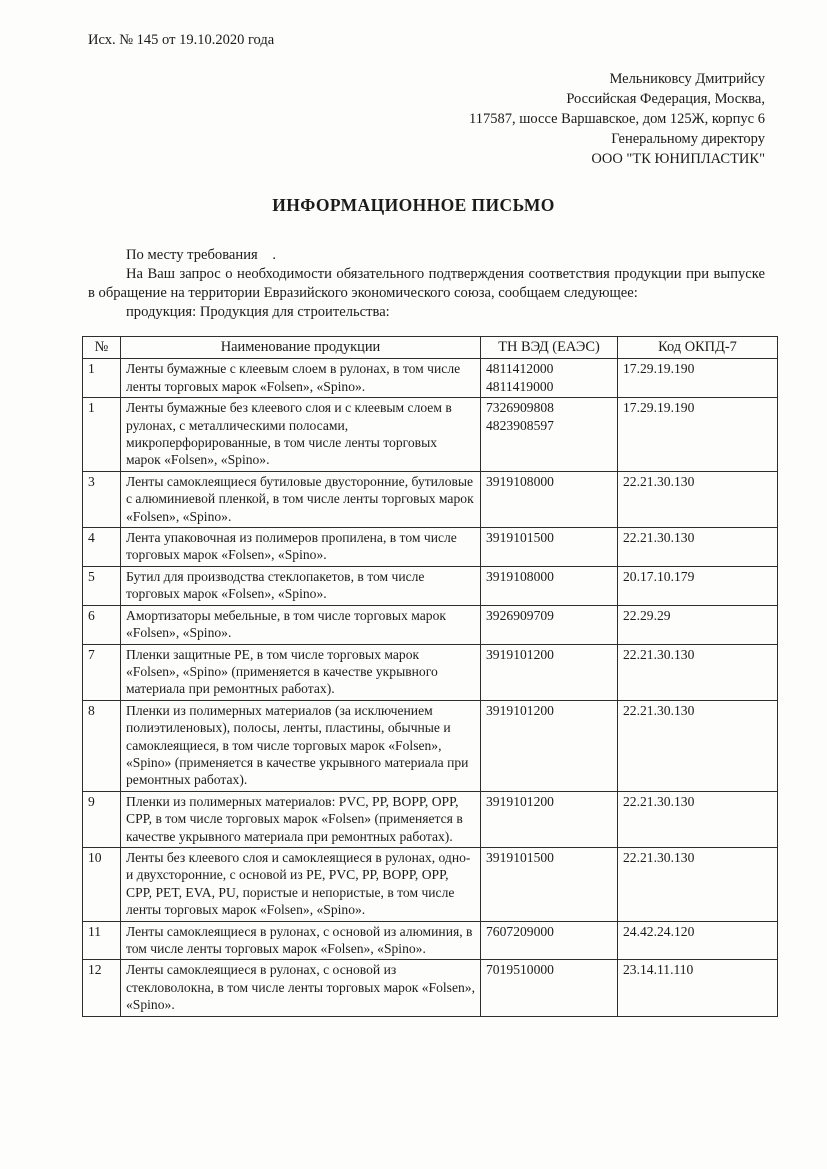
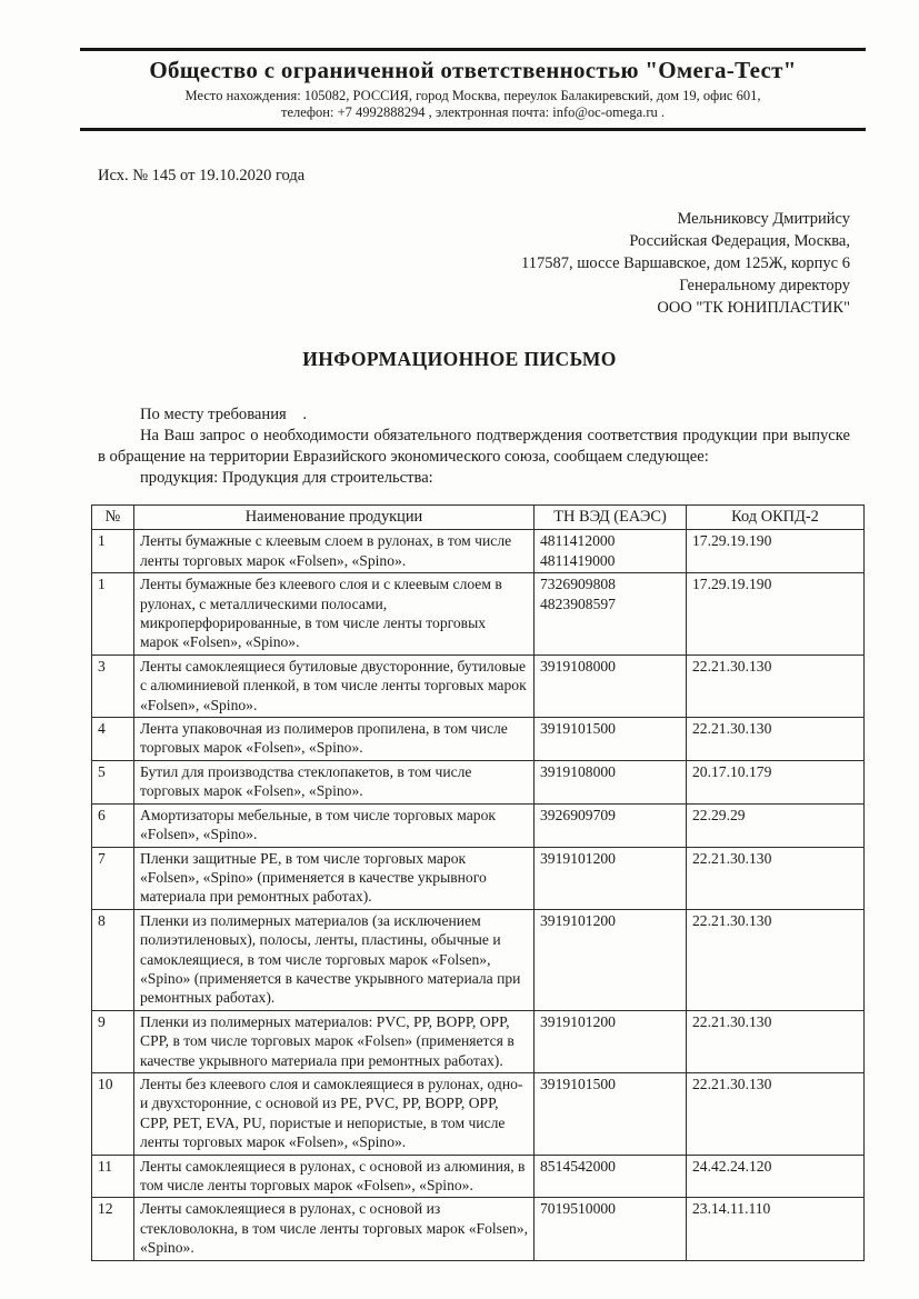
+ Общество с ограниченной ответственностью "Омега-Тест"
+ Место нахождения: 105082, РОССИЯ, город Москва, переулок Балакиревский, дом 19, офис 601,
+ телефон: +7 4992888294 , электронная почта: info@oc-omega.ru .
  Исх. № 145 от 19.10.2020 года
  Мельниковсу Дмитрийсу
  Российская Федерация, Москва,
  117587, шоссе Варшавское, дом 125Ж, корпус 6
  Генеральному директору
  ООО "ТК ЮНИПЛАСТИК"
  ИНФОРМАЦИОННОЕ ПИСЬМО
  По месту требования .
  На Ваш запрос о необходимости обязательного подтверждения соответствия продукции при выпуске в обращение на территории Евразийского экономического союза, сообщаем следующее:
  продукция: Продукция для строительства:
- №	Наименование продукции	ТН ВЭД (ЕАЭС)	Код ОКПД-7
+ №	Наименование продукции	ТН ВЭД (ЕАЭС)	Код ОКПД-2
  1	Ленты бумажные с клеевым слоем в рулонах, в том числе ленты торговых марок «Folsen», «Spino».	4811412000 4811419000	17.29.19.190
  1	Ленты бумажные без клеевого слоя и с клеевым слоем в рулонах, с металлическими полосами, микроперфорированные, в том числе ленты торговых марок «Folsen», «Spino».	7326909808 4823908597	17.29.19.190
  3	Ленты самоклеящиеся бутиловые двусторонние, бутиловые с алюминиевой пленкой, в том числе ленты торговых марок «Folsen», «Spino».	3919108000	22.21.30.130
  4	Лента упаковочная из полимеров пропилена, в том числе торговых марок «Folsen», «Spino».	3919101500	22.21.30.130
  5	Бутил для производства стеклопакетов, в том числе торговых марок «Folsen», «Spino».	3919108000	20.17.10.179
  6	Амортизаторы мебельные, в том числе торговых марок «Folsen», «Spino».	3926909709	22.29.29
  7	Пленки защитные PE, в том числе торговых марок «Folsen», «Spino» (применяется в качестве укрывного материала при ремонтных работах).	3919101200	22.21.30.130
  8	Пленки из полимерных материалов (за исключением полиэтиленовых), полосы, ленты, пластины, обычные и самоклеящиеся, в том числе торговых марок «Folsen», «Spino» (применяется в качестве укрывного материала при ремонтных работах).	3919101200	22.21.30.130
  9	Пленки из полимерных материалов: PVC, PP, BOPP, OPP, CPP, в том числе торговых марок «Folsen» (применяется в качестве укрывного материала при ремонтных работах).	3919101200	22.21.30.130
  10	Ленты без клеевого слоя и самоклеящиеся в рулонах, одно- и двухсторонние, с основой из PE, PVC, PP, BOPP, OPP, CPP, PET, EVA, PU, пористые и непористые, в том числе ленты торговых марок «Folsen», «Spino».	3919101500	22.21.30.130
- 11	Ленты самоклеящиеся в рулонах, с основой из алюминия, в том числе ленты торговых марок «Folsen», «Spino».	7607209000	24.42.24.120
+ 11	Ленты самоклеящиеся в рулонах, с основой из алюминия, в том числе ленты торговых марок «Folsen», «Spino».	8514542000	24.42.24.120
  12	Ленты самоклеящиеся в рулонах, с основой из стекловолокна, в том числе ленты торговых марок «Folsen», «Spino».	7019510000	23.14.11.110
